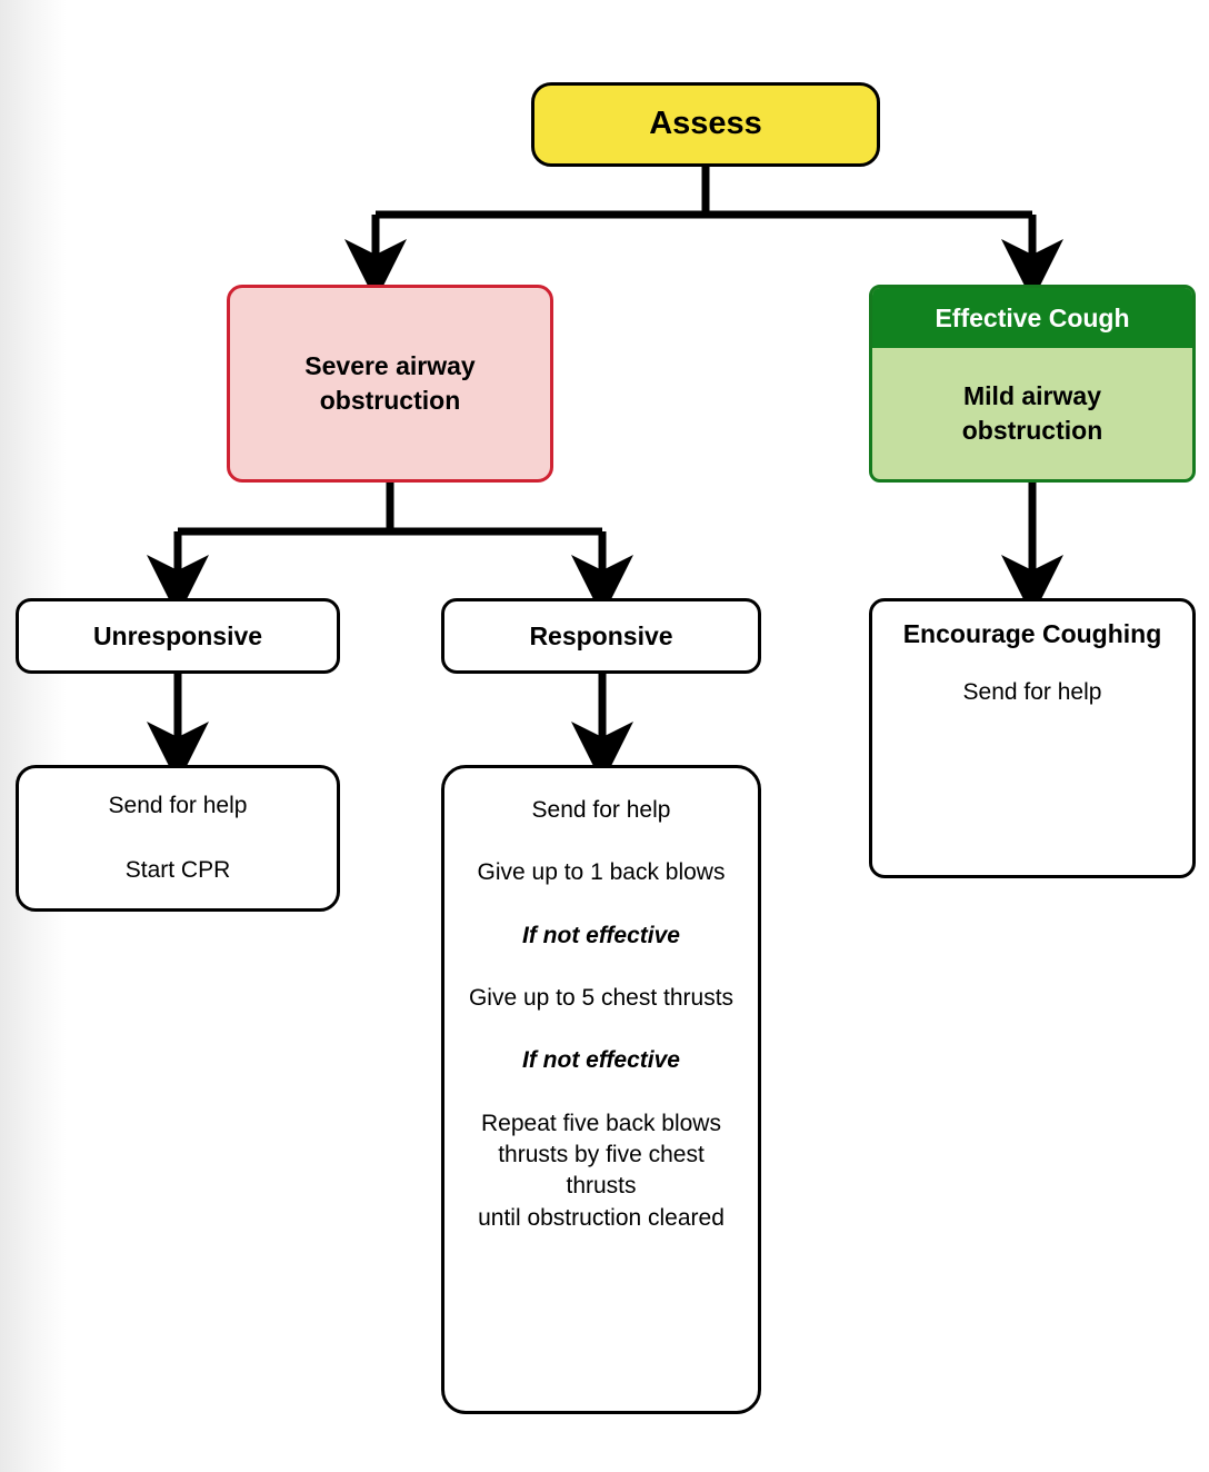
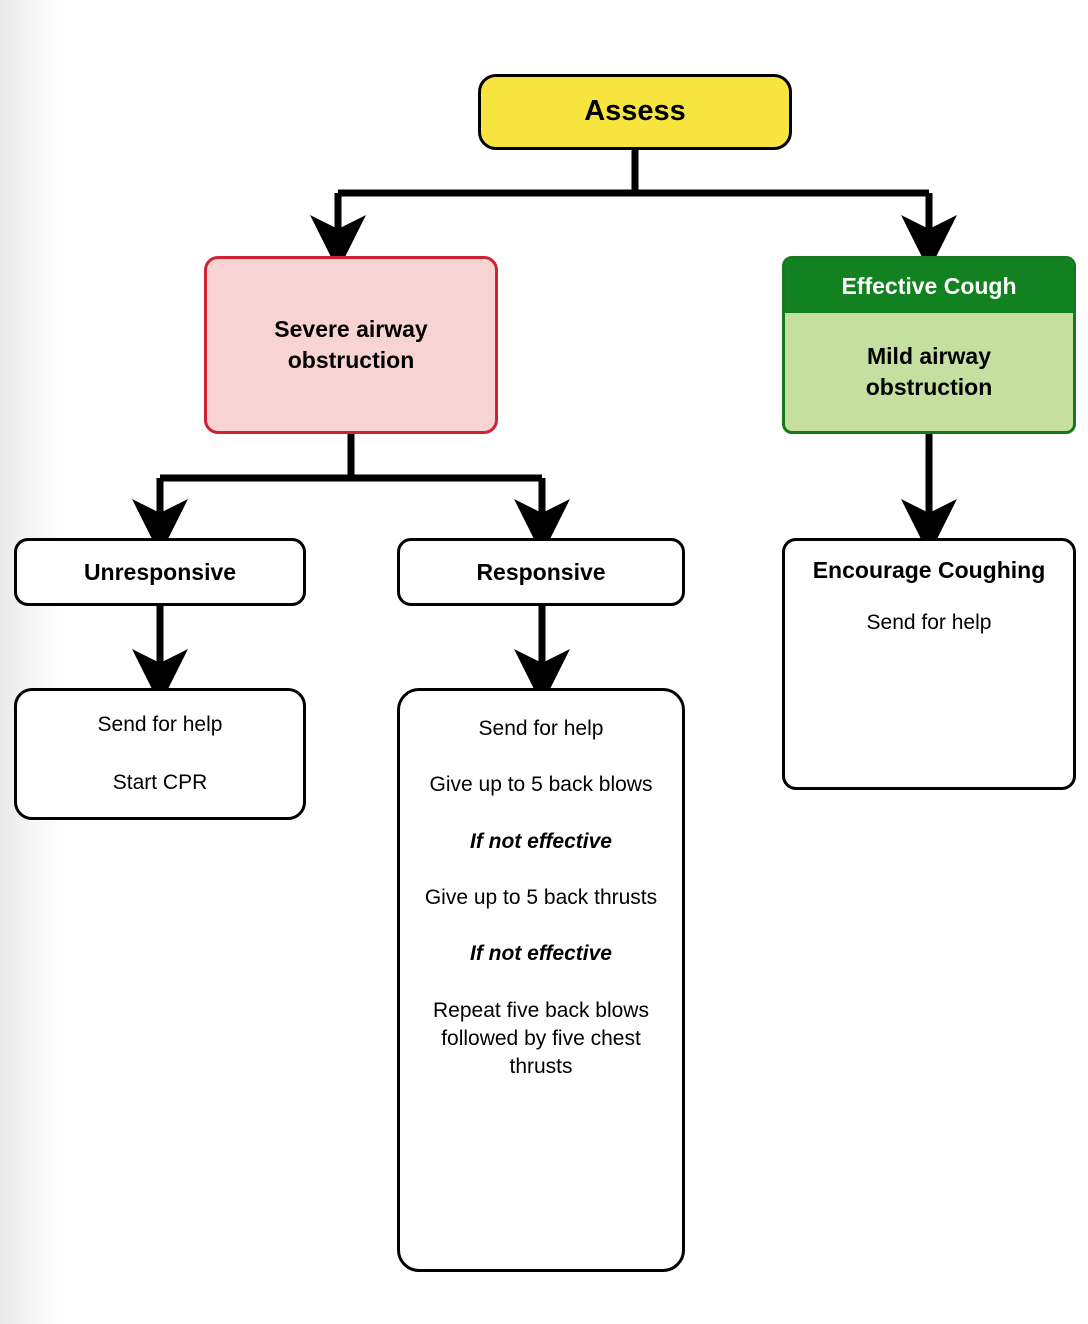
  Assess
  Severe airway obstruction
  Effective Cough
  Mild airway obstruction
  Unresponsive
  Responsive
  Encourage Coughing
  Send for help
  Send for help
  Start CPR
  Send for help
- Give up to 1 back blows
+ Give up to 5 back blows
  If not effective
- Give up to 5 chest thrusts
+ Give up to 5 back thrusts
  If not effective
- Repeat five back blows thrusts by five chest thrusts
+ Repeat five back blows followed by five chest thrusts
- until obstruction cleared
